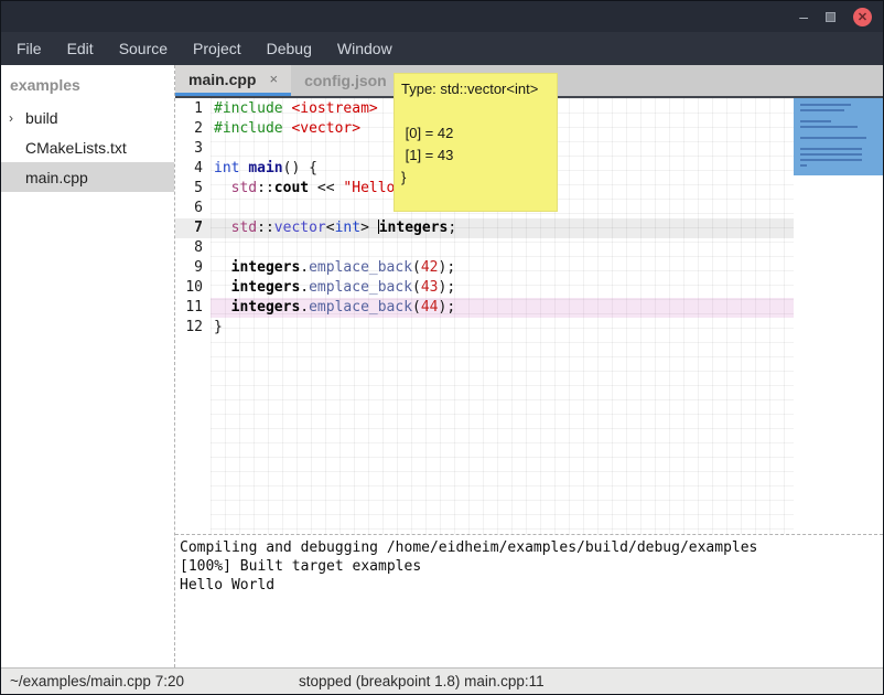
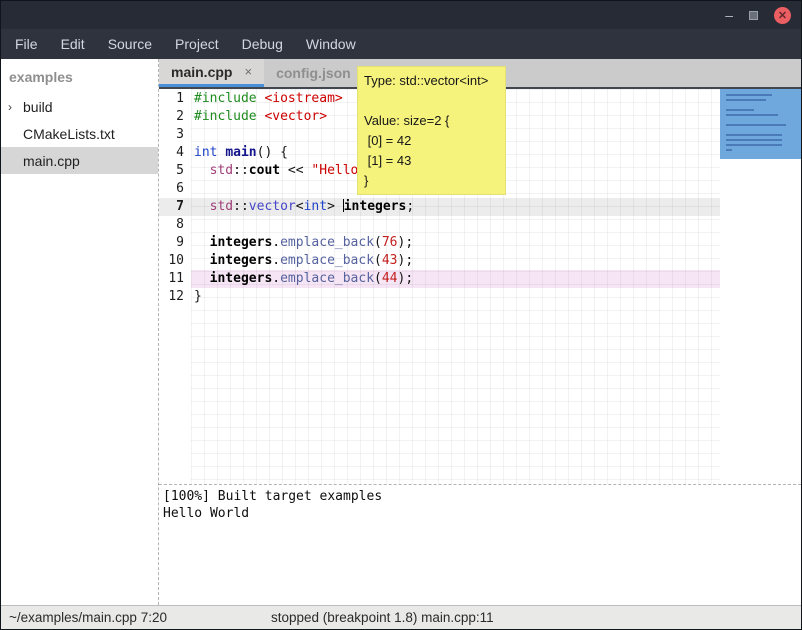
  –
  ✕
  File
  Edit
  Source
  Project
  Debug
  Window
  examples
  ›
  build
  CMakeLists.txt
  main.cpp
  main.cpp
  ×
  config.json
  1
  #include <iostream>
  2
  #include <vector>
  3
  4
  int main() {
  5
  6
  7
  std::vector<int> integers;
  8
  9
- integers.emplace_back(42);
+ integers.emplace_back(76);
  10
  integers.emplace_back(43);
  11
  integers.emplace_back(44);
  12
  }
- Compiling and debugging /home/eidheim/examples/build/debug/examples
  [100%] Built target examples
  Hello World
  ~/examples/main.cpp 7:20
  stopped (breakpoint 1.8) main.cpp:11
  Type: std::vector<int>
+ Value: size=2 {
  [0] = 42
  [1] = 43
  }
